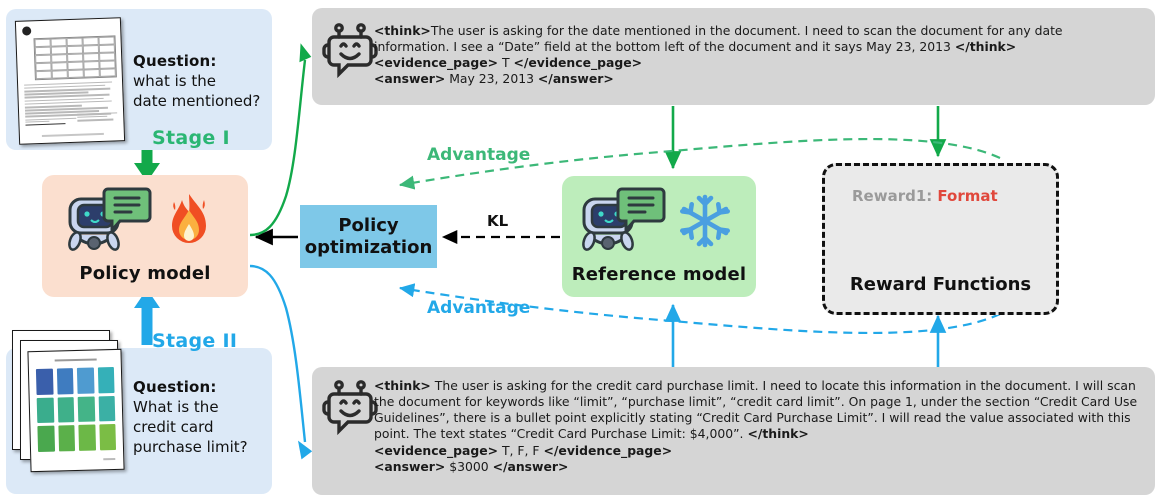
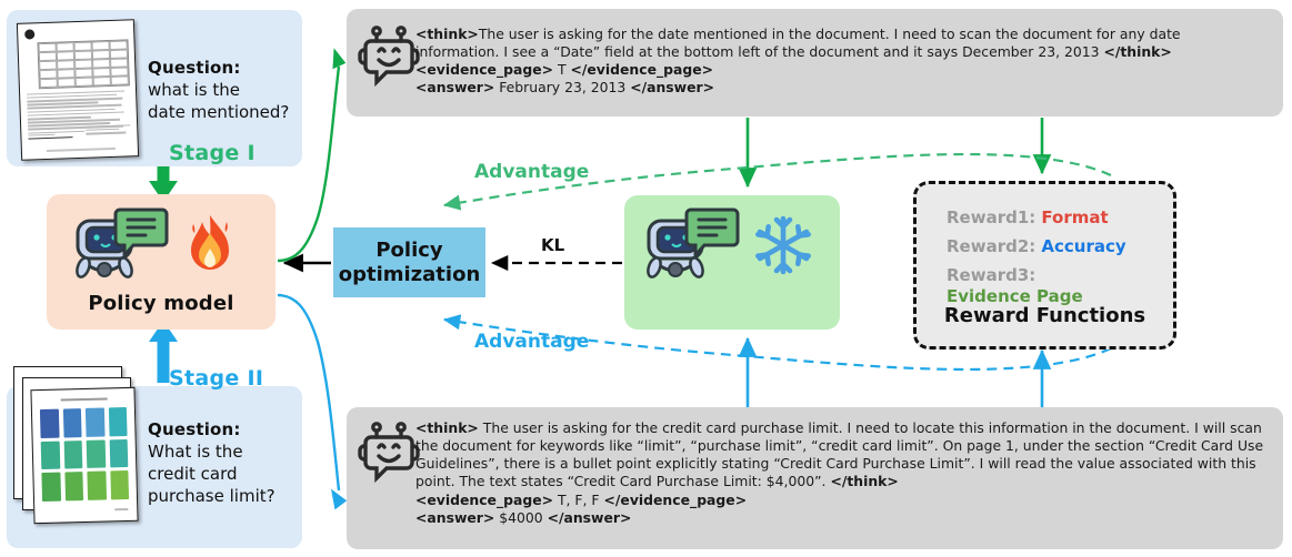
  Question:
  what is the
  date mentioned?
  Stage I
  Stage II
  Question:
  What is the
  credit card
  purchase limit?
  Policy model
  Policy
  optimization
  KL
  Advantage
  Advantage
- Reference model
  Reward1: Format
+ Reward2: Accuracy
+ Reward3: Evidence Page
  Reward Functions
- <think>The user is asking for the date mentioned in the document. I need to scan the document for any date information. I see a “Date” field at the bottom left of the document and it says May 23, 2013 </think>
+ <think>The user is asking for the date mentioned in the document. I need to scan the document for any date information. I see a “Date” field at the bottom left of the document and it says December 23, 2013 </think>
  <evidence_page> T </evidence_page>
- <answer> May 23, 2013 </answer>
+ <answer> February 23, 2013 </answer>
  <think> The user is asking for the credit card purchase limit. I need to locate this information in the document. I will scan the document for keywords like “limit”, “purchase limit”, “credit card limit”. On page 1, under the section “Credit Card Use Guidelines”, there is a bullet point explicitly stating “Credit Card Purchase Limit”. I will read the value associated with this point. The text states “Credit Card Purchase Limit: $4,000”. </think>
  <evidence_page> T, F, F </evidence_page>
- <answer> $3000 </answer>
+ <answer> $4000 </answer>
